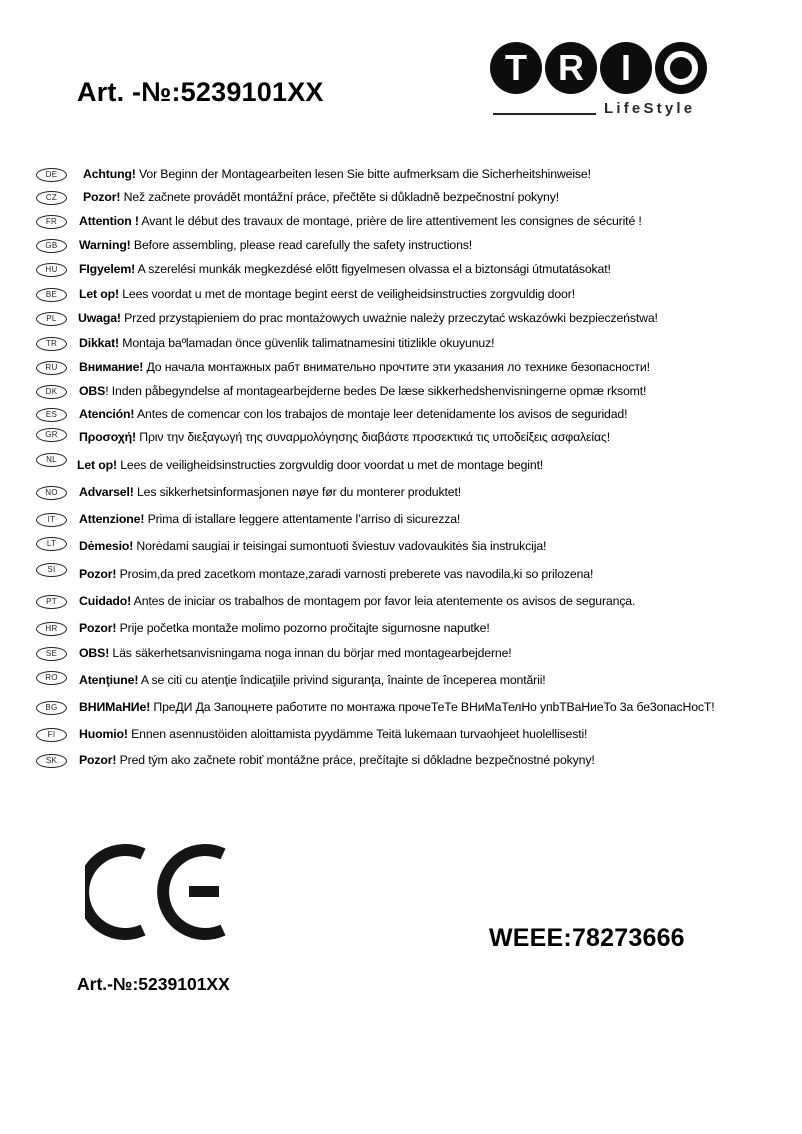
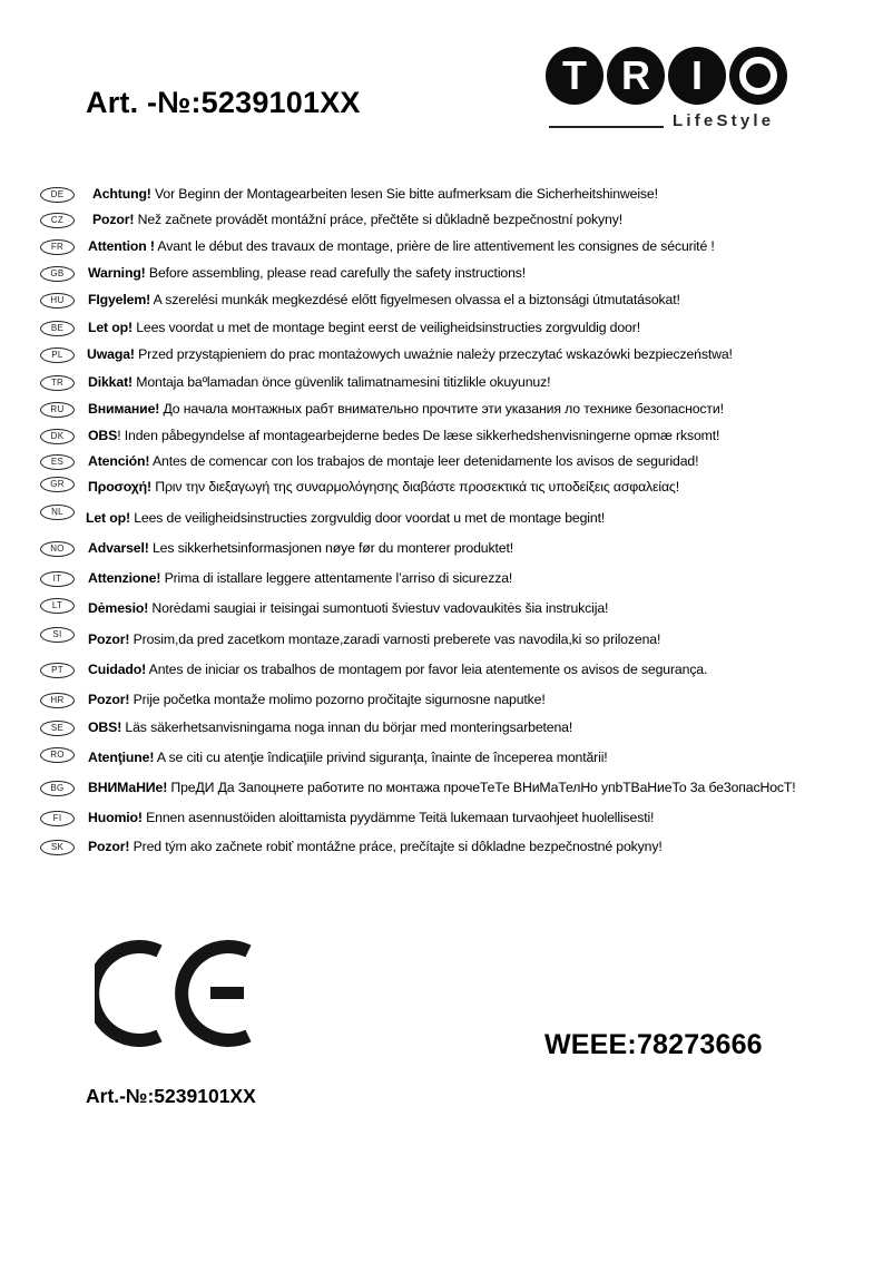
  Art. -№:5239101XX
  T
  R
  I
  LifeStyle
  DE
  Achtung! Vor Beginn der Montagearbeiten lesen Sie bitte aufmerksam die Sicherheitshinweise!
  CZ
  Pozor! Než začnete provádět montážní práce, přečtěte si důkladně bezpečnostní pokyny!
  FR
  Attention ! Avant le début des travaux de montage, prière de lire attentivement les consignes de sécurité !
  GB
  Warning! Before assembling, please read carefully the safety instructions!
  HU
  FIgyelem! A szerelési munkák megkezdésé előtt figyelmesen olvassa el a biztonsági útmutatásokat!
  BE
  Let op! Lees voordat u met de montage begint eerst de veiligheidsinstructies zorgvuldig door!
  PL
  Uwaga! Przed przystąpieniem do prac montażowych uważnie należy przeczytać wskazówki bezpieczeństwa!
  TR
  Dikkat! Montaja baºlamadan önce güvenlik talimatnamesini titizlikle okuyunuz!
  RU
  Внимание! До начала монтажных рабт внимательно прочтите эти указания ло технике безопасности!
  DK
  OBS! Inden påbegyndelse af montagearbejderne bedes De læse sikkerhedshenvisningerne opmæ rksomt!
  ES
  Atención! Antes de comencar con los trabajos de montaje leer detenidamente los avisos de seguridad!
  GR
  Προσοχή! Πριν την διεξαγωγή της συναρμολόγησης διαβάστε προσεκτικά τις υποδείξεις ασφαλείας!
  NL
  Let op! Lees de veiligheidsinstructies zorgvuldig door voordat u met de montage begint!
  NO
  Advarsel! Les sikkerhetsinformasjonen nøye før du monterer produktet!
  IT
  Attenzione! Prima di istallare leggere attentamente l’arriso di sicurezza!
  LT
  Dėmesio! Norėdami saugiai ir teisingai sumontuoti šviestuv vadovaukitės šia instrukcija!
  SI
  Pozor! Prosim,da pred zacetkom montaze,zaradi varnosti preberete vas navodila,ki so prilozena!
  PT
  Cuidado! Antes de iniciar os trabalhos de montagem por favor leia atentemente os avisos de segurança.
  HR
  Pozor! Prije početka montaže molimo pozorno pročitajte sigurnosne naputke!
  SE
- OBS! Läs säkerhetsanvisningama noga innan du börjar med montagearbejderne!
+ OBS! Läs säkerhetsanvisningama noga innan du börjar med monteringsarbetena!
  RO
  Atenţiune! A se citi cu atenţie îndicaţiile privind siguranţa, înainte de începerea montării!
  BG
  ВНИМаНИе! ПреДИ Да Запоцнете работите по монтажа прочеТеТе ВНиМаТелНо упbТВаНиеТо 3а бе3опасНосТ!
  FI
  Huomio! Ennen asennustöiden aloittamista pyydämme Teitä lukemaan turvaohjeet huolellisesti!
  SK
  Pozor! Pred tým ako začnete robiť montážne práce, prečítajte si dôkladne bezpečnostné pokyny!
  Art.-№:5239101XX
  WEEE:78273666
